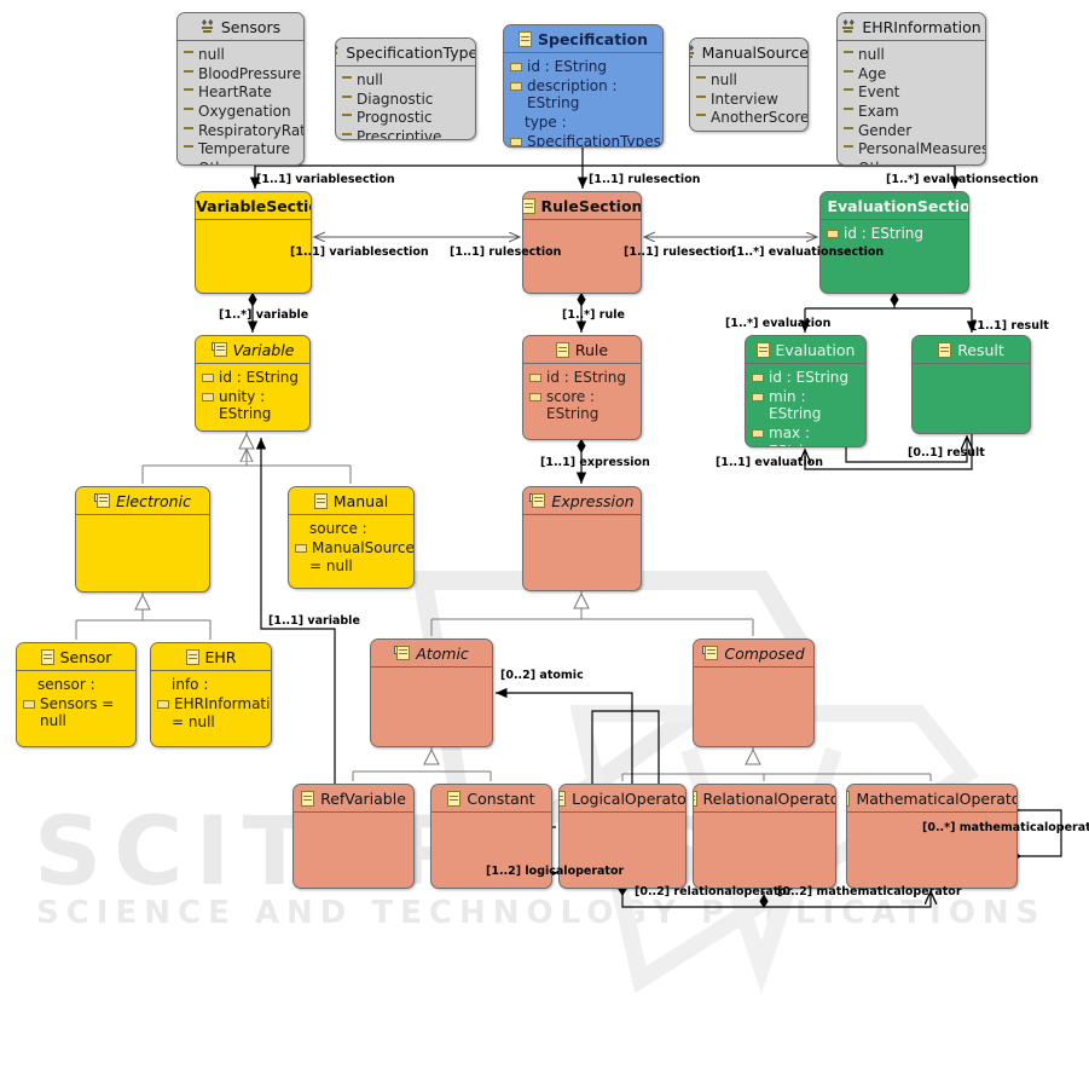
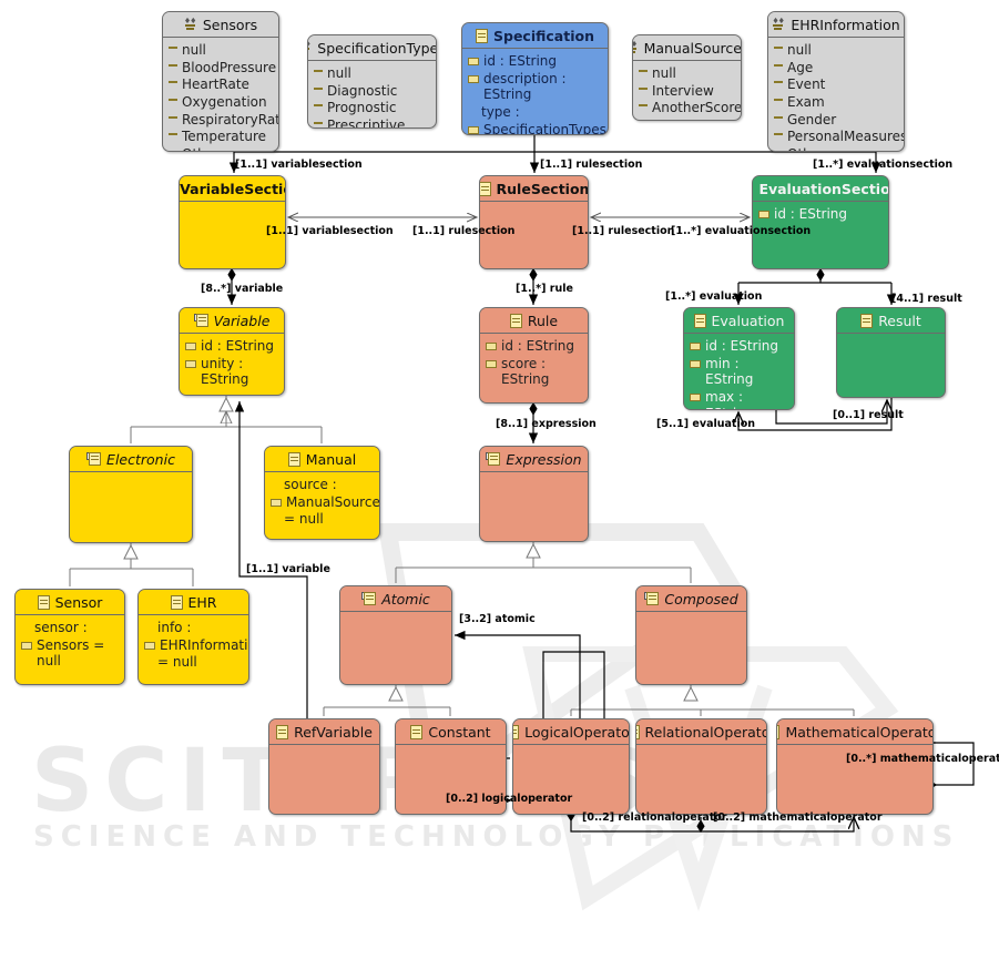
  SCIENCE AND TECHNOLOGY PLICATIONS
  ♦♦
  Sensors
  null
  BloodPressure
  HeartRate
  Oxygenation
  RespiratoryRat
  Temperature
  SpecificationType
  null
  Diagnostic
  Prognostic
  Prescriptive
  Specification
  id : EString
  description : EString
  type :
  SpecificationTypes
  ManualSource
  null
  Interview
  AnotherScore
  ♦♦
  EHRInformation
  null
  Age
  Event
  Exam
  Gender
  PersonalMeasure
  VariableSecti
  RuleSection
  EvaluationSectio
  id : EString
  Variable
  id : EString
  unity : EString
  Rule
  id : EString
  score : EString
  Evaluation
  id : EString
  min : EString
  Result
  Electronic
  Manual
  source :
  ManualSource
  = null
  Expression
  Sensor
  sensor :
  Sensors = null
  EHR
  info :
  EHRInformati
  = null
  Atomic
  Composed
  RefVariable
  Constant
  LogicalOperato
  RelationalOperato
  MathematicalOperato
  [1..1] variablesection
  [1..1] rulesection
  [1..*] evaluationsection
  [1..1] variablesection
  [1..1] rulesection
  [1..1] rulesection
  [1..*] evaluationsection
- [1..*] variable
+ [8..*] variable
  [1..*] rule
  [1..*] evaluation
- [1..1] result
+ [4..1] result
- [1..1] expression
+ [8..1] expression
- [1..1] evaluation
+ [5..1] evaluation
  [0..1] result
  [1..1] variable
- [0..2] atomic
+ [3..2] atomic
- [1..2] logicaloperator
+ [0..2] logicaloperator
  [0..*] mathematicaloperat
  [0..2] relationaloperator
  [0..2] mathematicaloperator
